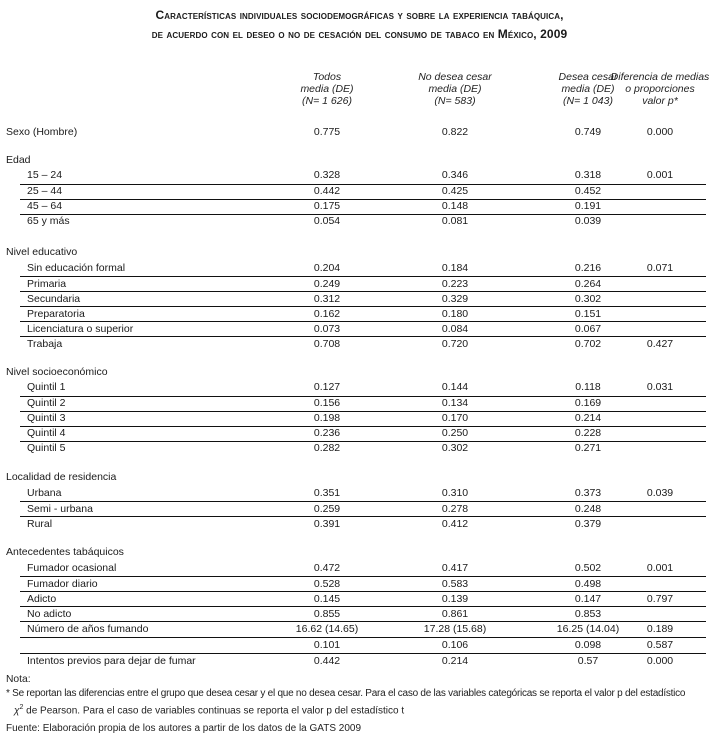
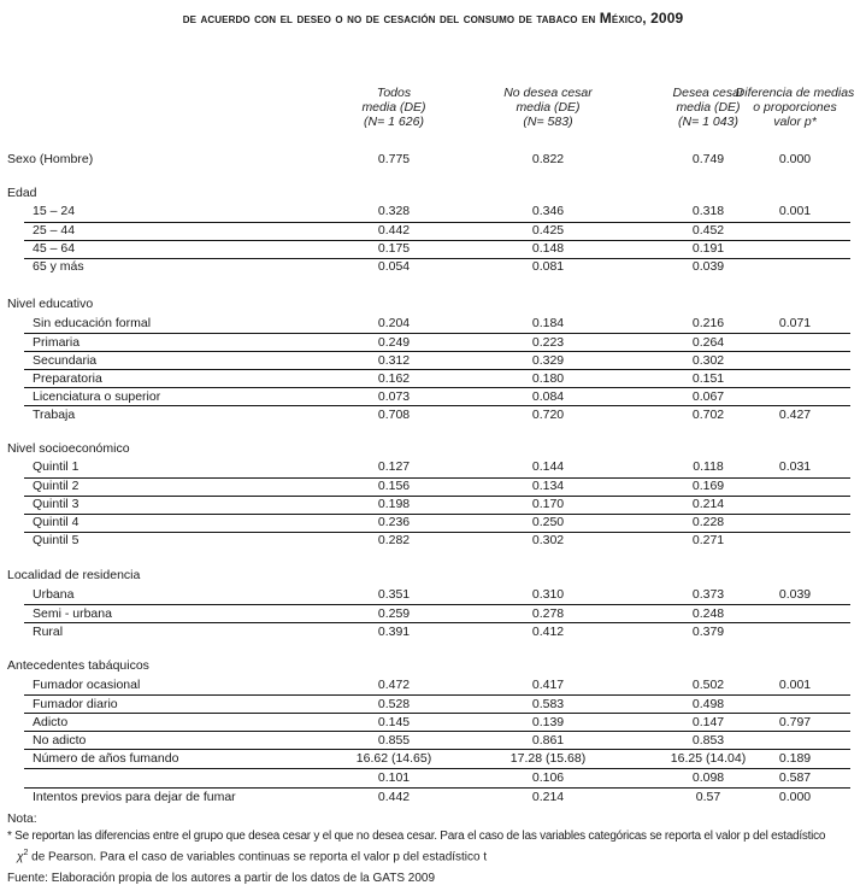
- Características individuales sociodemográficas y sobre la experiencia tabáquica,
  de acuerdo con el deseo o no de cesación del consumo de tabaco en México, 2009
  Todos
  media (DE)
  (N= 1 626)
  No desea cesar
  media (DE)
  (N= 583)
  Desea cesar
  media (DE)
  (N= 1 043)
  Diferencia de medias
  o proporciones
  valor p*
  Sexo (Hombre)
  0.775
  0.822
  0.749
  0.000
  Edad
  15 – 24
  0.328
  0.346
  0.318
  0.001
  25 – 44
  0.442
  0.425
  0.452
  45 – 64
  0.175
  0.148
  0.191
  65 y más
  0.054
  0.081
  0.039
  Nivel educativo
  Sin educación formal
  0.204
  0.184
  0.216
  0.071
  Primaria
  0.249
  0.223
  0.264
  Secundaria
  0.312
  0.329
  0.302
  Preparatoria
  0.162
  0.180
  0.151
  Licenciatura o superior
  0.073
  0.084
  0.067
  Trabaja
  0.708
  0.720
  0.702
  0.427
  Nivel socioeconómico
  Quintil 1
  0.127
  0.144
  0.118
  0.031
  Quintil 2
  0.156
  0.134
  0.169
  Quintil 3
  0.198
  0.170
  0.214
  Quintil 4
  0.236
  0.250
  0.228
  Quintil 5
  0.282
  0.302
  0.271
  Localidad de residencia
  Urbana
  0.351
  0.310
  0.373
  0.039
  Semi - urbana
  0.259
  0.278
  0.248
  Rural
  0.391
  0.412
  0.379
  Antecedentes tabáquicos
  Fumador ocasional
  0.472
  0.417
  0.502
  0.001
  Fumador diario
  0.528
  0.583
  0.498
  Adicto
  0.145
  0.139
  0.147
  0.797
  No adicto
  0.855
  0.861
  0.853
  Número de años fumando
  16.62 (14.65)
  17.28 (15.68)
  16.25 (14.04)
  0.189
  0.101
  0.106
  0.098
  0.587
  Intentos previos para dejar de fumar
  0.442
  0.214
  0.57
  0.000
  Nota:
  * Se reportan las diferencias entre el grupo que desea cesar y el que no desea cesar. Para el caso de las variables categóricas se reporta el valor p del estadístico
  χ de Pearson. Para el caso de variables continuas se reporta el valor p del estadístico t
  Fuente: Elaboración propia de los autores a partir de los datos de la GATS 2009
